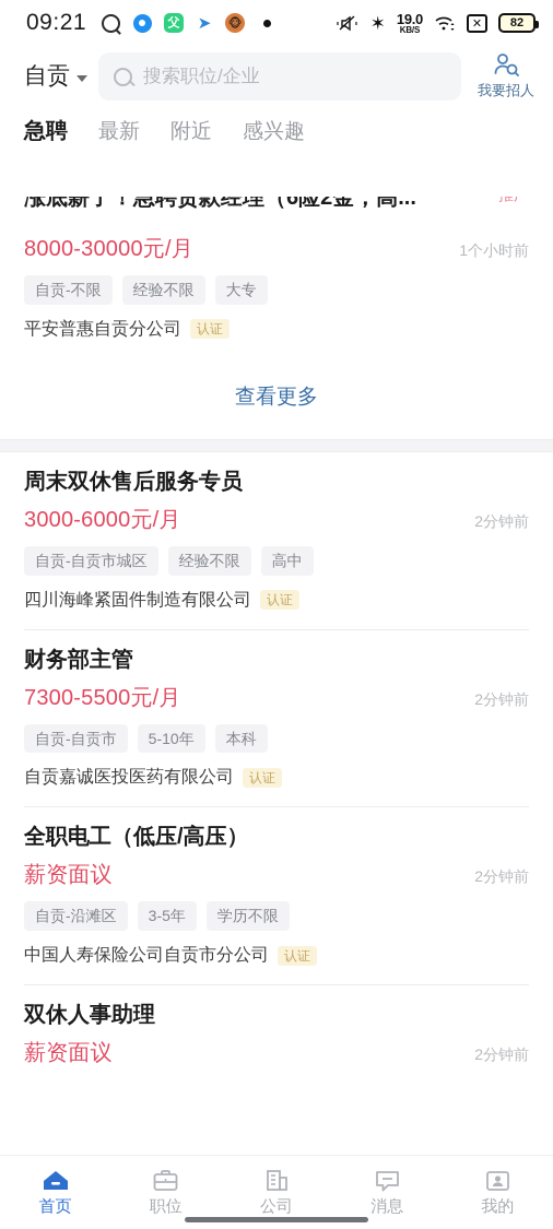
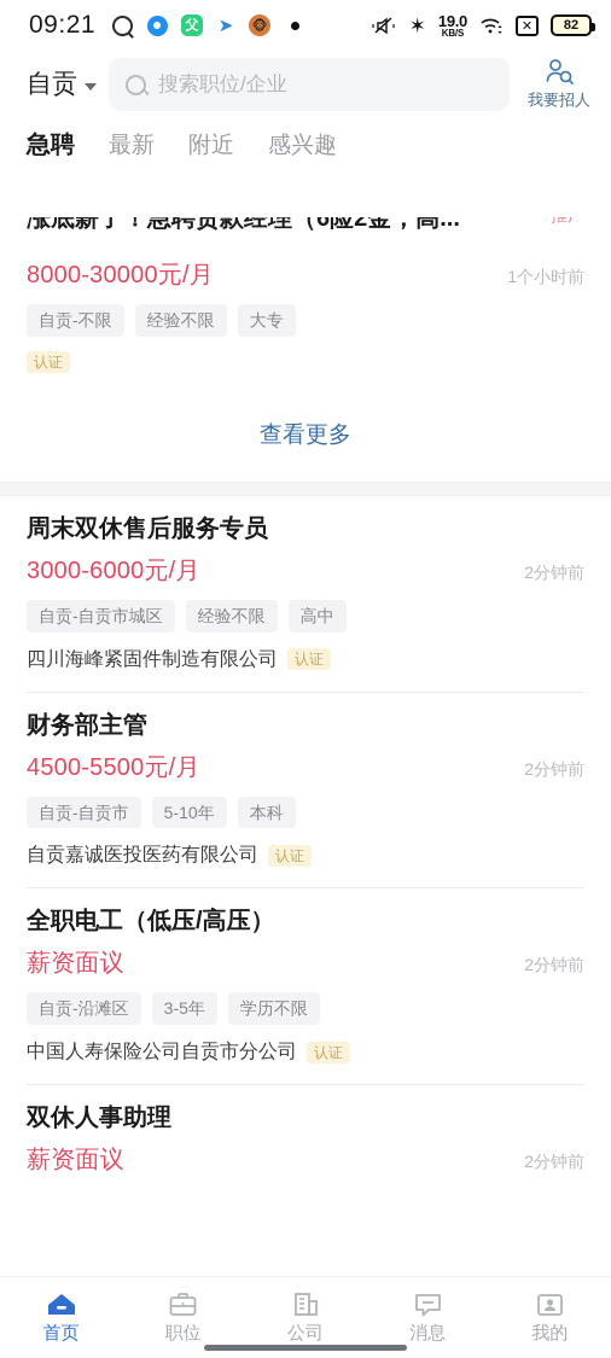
  09:21
  父
  ➤
  🐵
  ✶
  19.0
  KB/S
  ✕
  82
  自贡
  搜索职位/企业
  我要招人
  急聘
  最新
  附近
  感兴趣
  涨底薪了！急聘贷款经理（6险2金，高...
  8000-30000元/月
  1个小时前
  自贡-不限
  经验不限
  大专
- 平安普惠自贡分公司
  认证
  查看更多
  周末双休售后服务专员
  3000-6000元/月
  2分钟前
  自贡-自贡市城区
  经验不限
  高中
  四川海峰紧固件制造有限公司
  认证
  财务部主管
- 7300-5500元/月
+ 4500-5500元/月
  2分钟前
  自贡-自贡市
  5-10年
  本科
  自贡嘉诚医投医药有限公司
  认证
  全职电工（低压/高压）
  薪资面议
  2分钟前
  自贡-沿滩区
  3-5年
  学历不限
  中国人寿保险公司自贡市分公司
  认证
  双休人事助理
  薪资面议
  2分钟前
  首页
  职位
  公司
  消息
  我的
